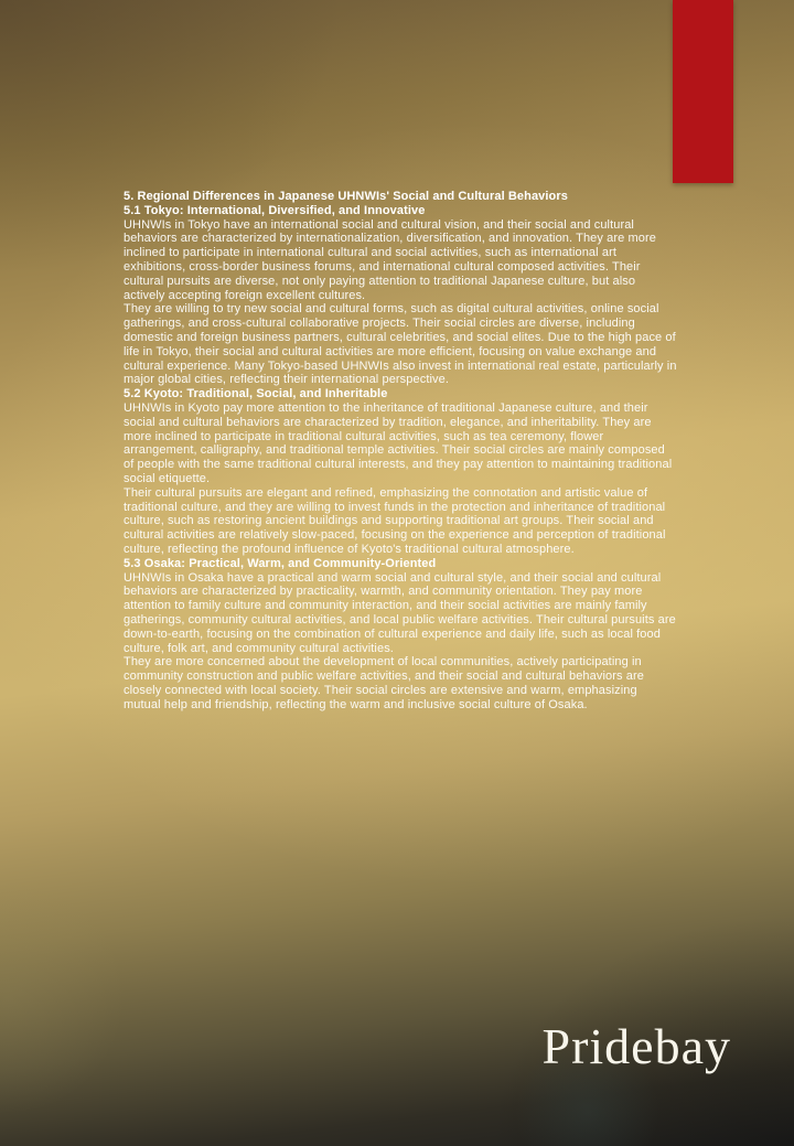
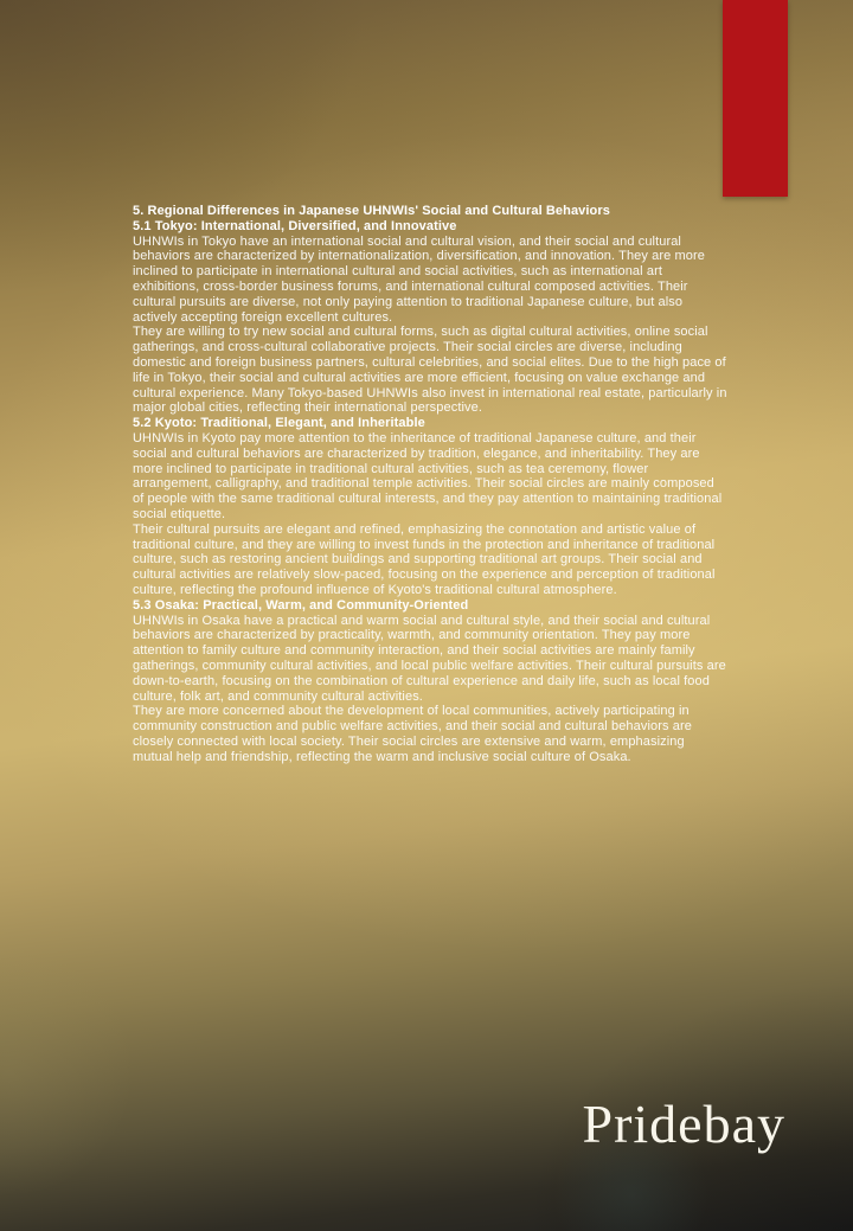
  5. Regional Differences in Japanese UHNWIs' Social and Cultural Behaviors
  5.1 Tokyo: International, Diversified, and Innovative
  UHNWIs in Tokyo have an international social and cultural vision, and their social and cultural behaviors are characterized by internationalization, diversification, and innovation. They are more inclined to participate in international cultural and social activities, such as international art exhibitions, cross-border business forums, and international cultural composed activities. Their cultural pursuits are diverse, not only paying attention to traditional Japanese culture, but also actively accepting foreign excellent cultures.
  They are willing to try new social and cultural forms, such as digital cultural activities, online social gatherings, and cross-cultural collaborative projects. Their social circles are diverse, including domestic and foreign business partners, cultural celebrities, and social elites. Due to the high pace of life in Tokyo, their social and cultural activities are more efficient, focusing on value exchange and cultural experience. Many Tokyo-based UHNWIs also invest in international real estate, particularly in major global cities, reflecting their international perspective.
- 5.2 Kyoto: Traditional, Social, and Inheritable
+ 5.2 Kyoto: Traditional, Elegant, and Inheritable
  UHNWIs in Kyoto pay more attention to the inheritance of traditional Japanese culture, and their social and cultural behaviors are characterized by tradition, elegance, and inheritability. They are more inclined to participate in traditional cultural activities, such as tea ceremony, flower arrangement, calligraphy, and traditional temple activities. Their social circles are mainly composed of people with the same traditional cultural interests, and they pay attention to maintaining traditional social etiquette.
  Their cultural pursuits are elegant and refined, emphasizing the connotation and artistic value of traditional culture, and they are willing to invest funds in the protection and inheritance of traditional culture, such as restoring ancient buildings and supporting traditional art groups. Their social and cultural activities are relatively slow-paced, focusing on the experience and perception of traditional culture, reflecting the profound influence of Kyoto's traditional cultural atmosphere.
  5.3 Osaka: Practical, Warm, and Community-Oriented
  UHNWIs in Osaka have a practical and warm social and cultural style, and their social and cultural behaviors are characterized by practicality, warmth, and community orientation. They pay more attention to family culture and community interaction, and their social activities are mainly family gatherings, community cultural activities, and local public welfare activities. Their cultural pursuits are down-to-earth, focusing on the combination of cultural experience and daily life, such as local food culture, folk art, and community cultural activities.
  They are more concerned about the development of local communities, actively participating in community construction and public welfare activities, and their social and cultural behaviors are closely connected with local society. Their social circles are extensive and warm, emphasizing mutual help and friendship, reflecting the warm and inclusive social culture of Osaka.
  Pridebay
